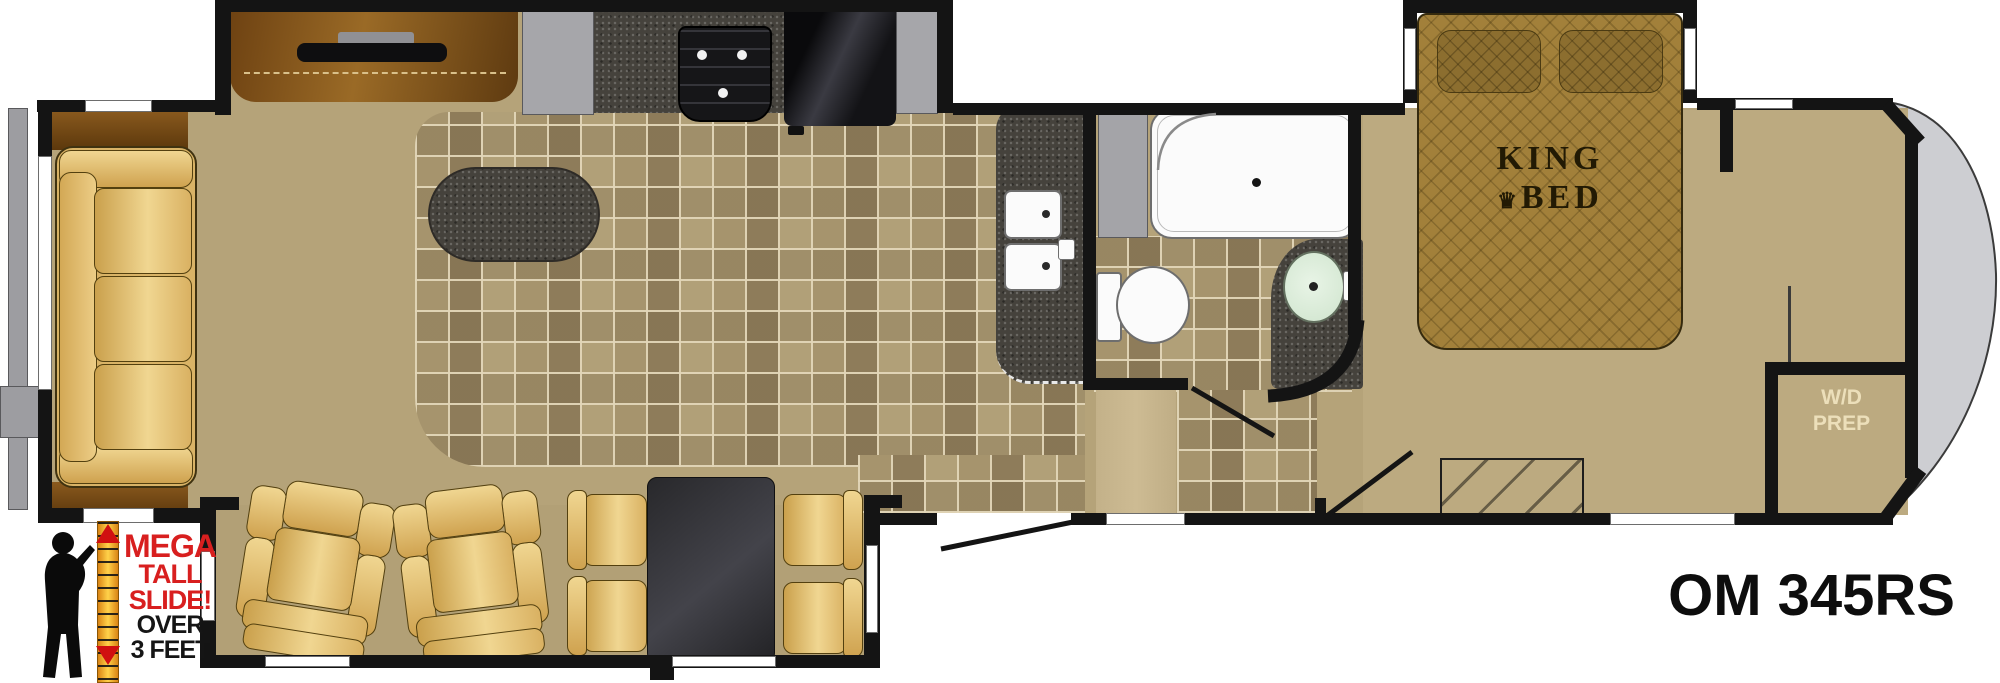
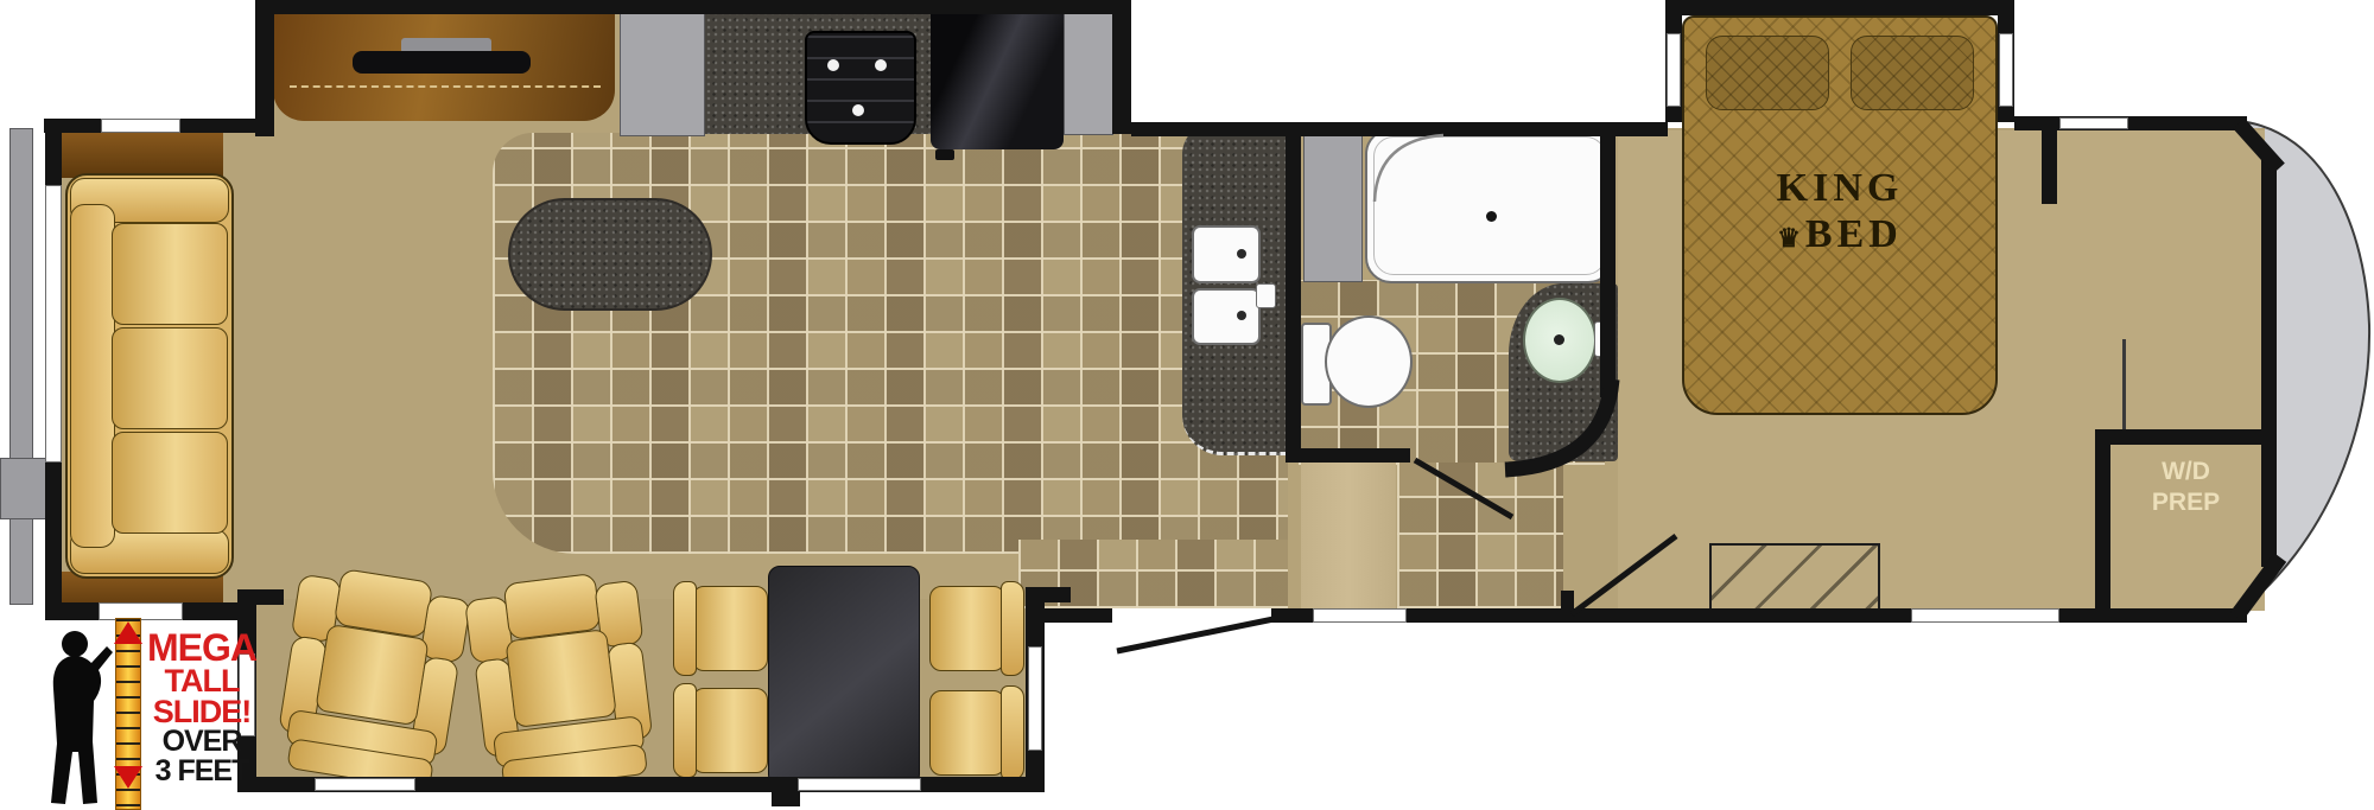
  MEGA
  TALL
  SLIDE!
  OVER
  3 FEET
  KING
  ♛BED
  W/D
  PREP
- OM 345RS
